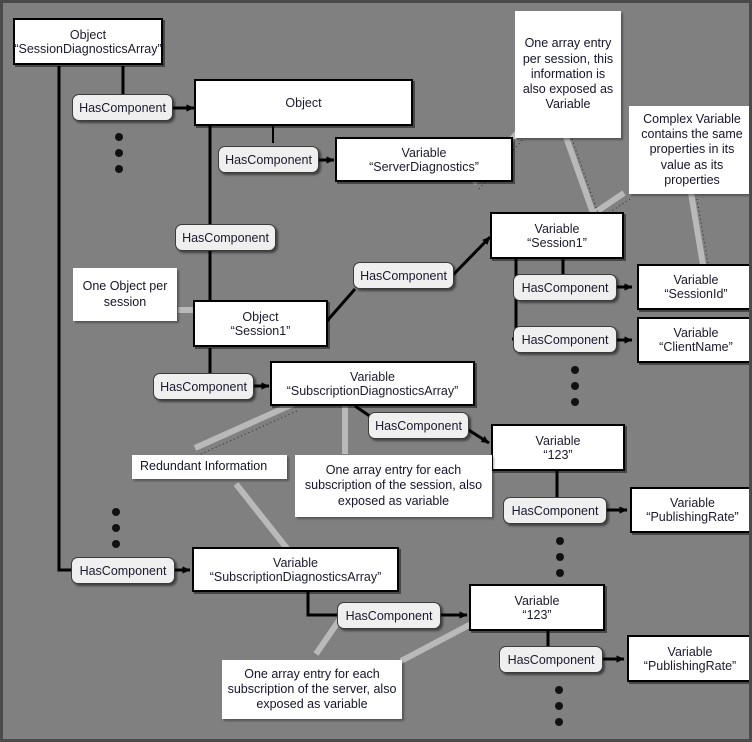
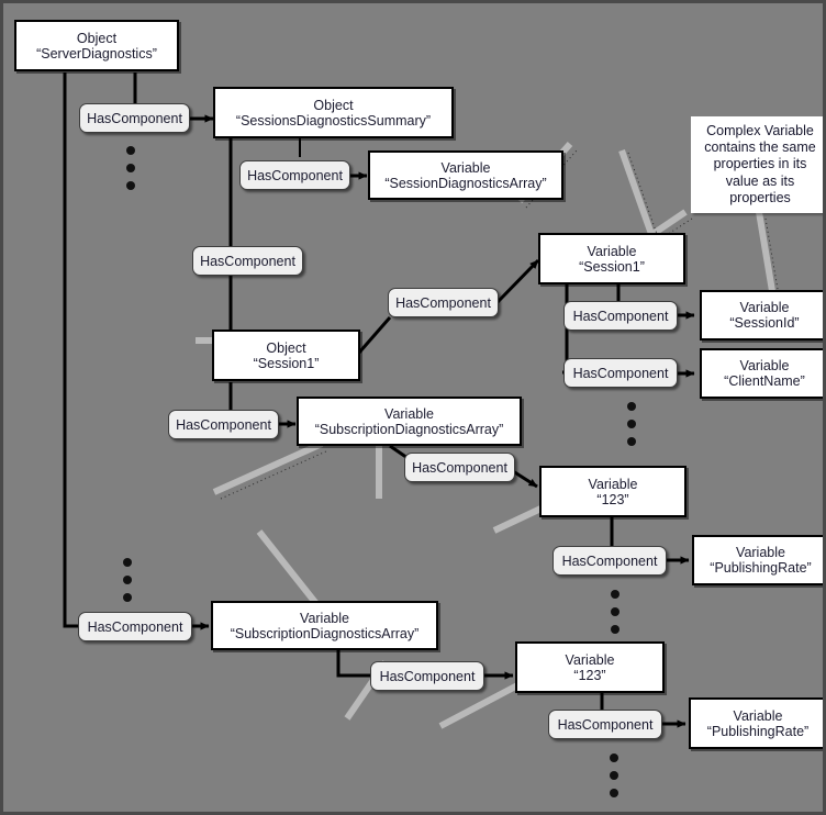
  Object
- “SessionDiagnosticsArray”
+ “ServerDiagnostics”
  Object
+ “SessionsDiagnosticsSummary”
  Variable
- “ServerDiagnostics”
+ “SessionDiagnosticsArray”
  Object
  “Session1”
  Variable
  “Session1”
  Variable
  “SessionId”
  Variable
  “ClientName”
  Variable
  “SubscriptionDiagnosticsArray”
  Variable
  “123”
  Variable
  “PublishingRate”
  Variable
  “SubscriptionDiagnosticsArray”
  Variable
  “123”
  Variable
  “PublishingRate”
  HasComponent
  HasComponent
  HasComponent
  HasComponent
  HasComponent
  HasComponent
  HasComponent
  HasComponent
  HasComponent
  HasComponent
  HasComponent
  HasComponent
- One array entry per session, this information is also exposed as Variable
  Complex Variable contains the same properties in its value as its properties
- One Object per session
- Redundant Information
- One array entry for each subscription of the session, also exposed as variable
- One array entry for each subscription of the server, also exposed as variable
